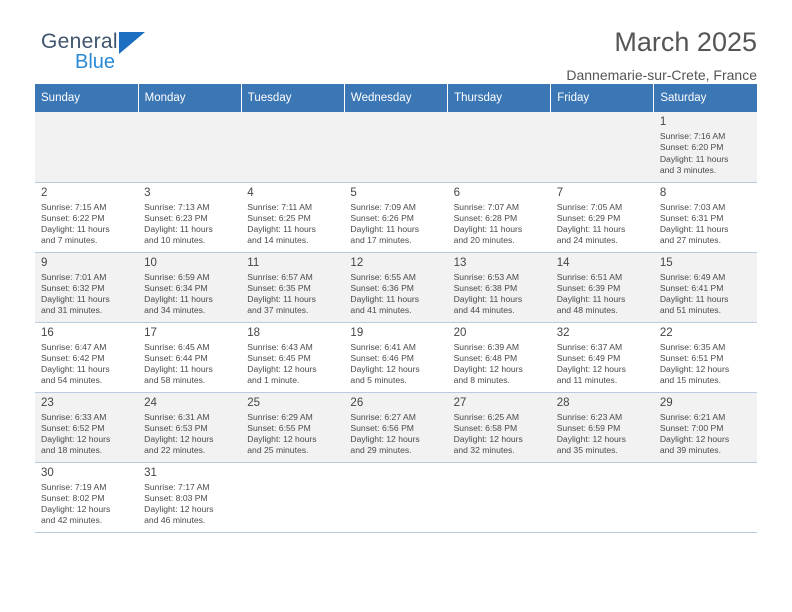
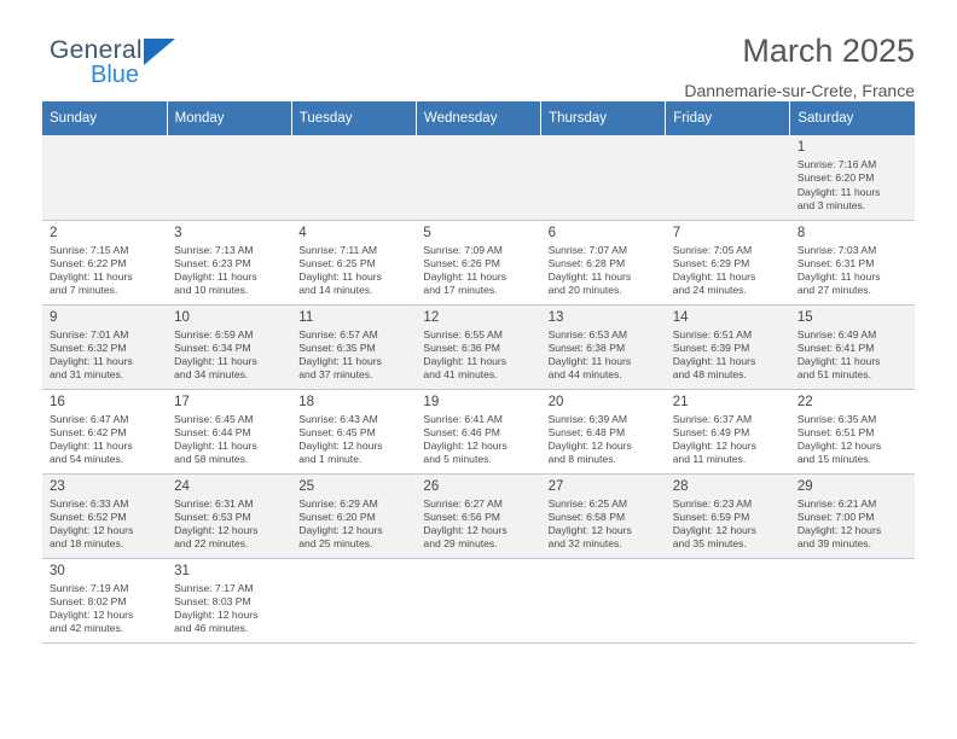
  General
  Blue
  March 2025
  Dannemarie-sur-Crete, France
  Sunday	Monday	Tuesday	Wednesday	Thursday	Friday	Saturday
  						1Sunrise: 7:16 AMSunset: 6:20 PMDaylight: 11 hoursand 3 minutes.
  2Sunrise: 7:15 AMSunset: 6:22 PMDaylight: 11 hoursand 7 minutes.	3Sunrise: 7:13 AMSunset: 6:23 PMDaylight: 11 hoursand 10 minutes.	4Sunrise: 7:11 AMSunset: 6:25 PMDaylight: 11 hoursand 14 minutes.	5Sunrise: 7:09 AMSunset: 6:26 PMDaylight: 11 hoursand 17 minutes.	6Sunrise: 7:07 AMSunset: 6:28 PMDaylight: 11 hoursand 20 minutes.	7Sunrise: 7:05 AMSunset: 6:29 PMDaylight: 11 hoursand 24 minutes.	8Sunrise: 7:03 AMSunset: 6:31 PMDaylight: 11 hoursand 27 minutes.
  9Sunrise: 7:01 AMSunset: 6:32 PMDaylight: 11 hoursand 31 minutes.	10Sunrise: 6:59 AMSunset: 6:34 PMDaylight: 11 hoursand 34 minutes.	11Sunrise: 6:57 AMSunset: 6:35 PMDaylight: 11 hoursand 37 minutes.	12Sunrise: 6:55 AMSunset: 6:36 PMDaylight: 11 hoursand 41 minutes.	13Sunrise: 6:53 AMSunset: 6:38 PMDaylight: 11 hoursand 44 minutes.	14Sunrise: 6:51 AMSunset: 6:39 PMDaylight: 11 hoursand 48 minutes.	15Sunrise: 6:49 AMSunset: 6:41 PMDaylight: 11 hoursand 51 minutes.
- 16Sunrise: 6:47 AMSunset: 6:42 PMDaylight: 11 hoursand 54 minutes.	17Sunrise: 6:45 AMSunset: 6:44 PMDaylight: 11 hoursand 58 minutes.	18Sunrise: 6:43 AMSunset: 6:45 PMDaylight: 12 hoursand 1 minute.	19Sunrise: 6:41 AMSunset: 6:46 PMDaylight: 12 hoursand 5 minutes.	20Sunrise: 6:39 AMSunset: 6:48 PMDaylight: 12 hoursand 8 minutes.	32Sunrise: 6:37 AMSunset: 6:49 PMDaylight: 12 hoursand 11 minutes.	22Sunrise: 6:35 AMSunset: 6:51 PMDaylight: 12 hoursand 15 minutes.
+ 16Sunrise: 6:47 AMSunset: 6:42 PMDaylight: 11 hoursand 54 minutes.	17Sunrise: 6:45 AMSunset: 6:44 PMDaylight: 11 hoursand 58 minutes.	18Sunrise: 6:43 AMSunset: 6:45 PMDaylight: 12 hoursand 1 minute.	19Sunrise: 6:41 AMSunset: 6:46 PMDaylight: 12 hoursand 5 minutes.	20Sunrise: 6:39 AMSunset: 6:48 PMDaylight: 12 hoursand 8 minutes.	21Sunrise: 6:37 AMSunset: 6:49 PMDaylight: 12 hoursand 11 minutes.	22Sunrise: 6:35 AMSunset: 6:51 PMDaylight: 12 hoursand 15 minutes.
- 23Sunrise: 6:33 AMSunset: 6:52 PMDaylight: 12 hoursand 18 minutes.	24Sunrise: 6:31 AMSunset: 6:53 PMDaylight: 12 hoursand 22 minutes.	25Sunrise: 6:29 AMSunset: 6:55 PMDaylight: 12 hoursand 25 minutes.	26Sunrise: 6:27 AMSunset: 6:56 PMDaylight: 12 hoursand 29 minutes.	27Sunrise: 6:25 AMSunset: 6:58 PMDaylight: 12 hoursand 32 minutes.	28Sunrise: 6:23 AMSunset: 6:59 PMDaylight: 12 hoursand 35 minutes.	29Sunrise: 6:21 AMSunset: 7:00 PMDaylight: 12 hoursand 39 minutes.
+ 23Sunrise: 6:33 AMSunset: 6:52 PMDaylight: 12 hoursand 18 minutes.	24Sunrise: 6:31 AMSunset: 6:53 PMDaylight: 12 hoursand 22 minutes.	25Sunrise: 6:29 AMSunset: 6:20 PMDaylight: 12 hoursand 25 minutes.	26Sunrise: 6:27 AMSunset: 6:56 PMDaylight: 12 hoursand 29 minutes.	27Sunrise: 6:25 AMSunset: 6:58 PMDaylight: 12 hoursand 32 minutes.	28Sunrise: 6:23 AMSunset: 6:59 PMDaylight: 12 hoursand 35 minutes.	29Sunrise: 6:21 AMSunset: 7:00 PMDaylight: 12 hoursand 39 minutes.
  30Sunrise: 7:19 AMSunset: 8:02 PMDaylight: 12 hoursand 42 minutes.	31Sunrise: 7:17 AMSunset: 8:03 PMDaylight: 12 hoursand 46 minutes.
